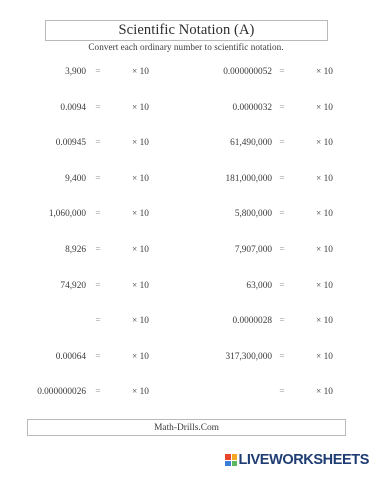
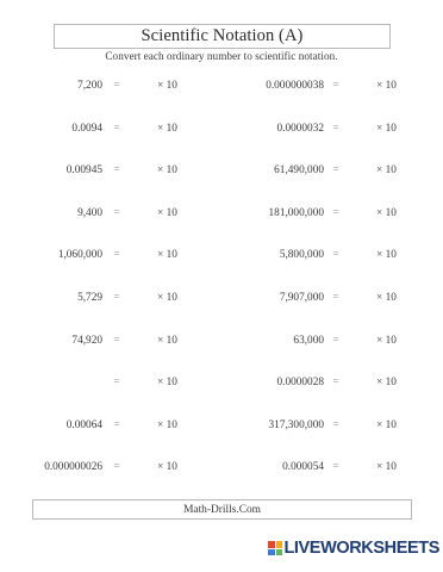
  Scientific Notation (A)
  Convert each ordinary number to scientific notation.
- 3,900
+ 7,200
  =
  × 10
- 0.000000052
+ 0.000000038
  =
  × 10
  0.0094
  =
  × 10
  0.0000032
  =
  × 10
  0.00945
  =
  × 10
  61,490,000
  =
  × 10
  9,400
  =
  × 10
  181,000,000
  =
  × 10
  1,060,000
  =
  × 10
  5,800,000
  =
  × 10
- 8,926
+ 5,729
  =
  × 10
  7,907,000
  =
  × 10
  74,920
  =
  × 10
  63,000
  =
  × 10
  =
  × 10
  0.0000028
  =
  × 10
  0.00064
  =
  × 10
  317,300,000
  =
  × 10
  0.000000026
  =
  × 10
+ 0.000054
  =
  × 10
  Math-Drills.Com
  LIVEWORKSHEETS
